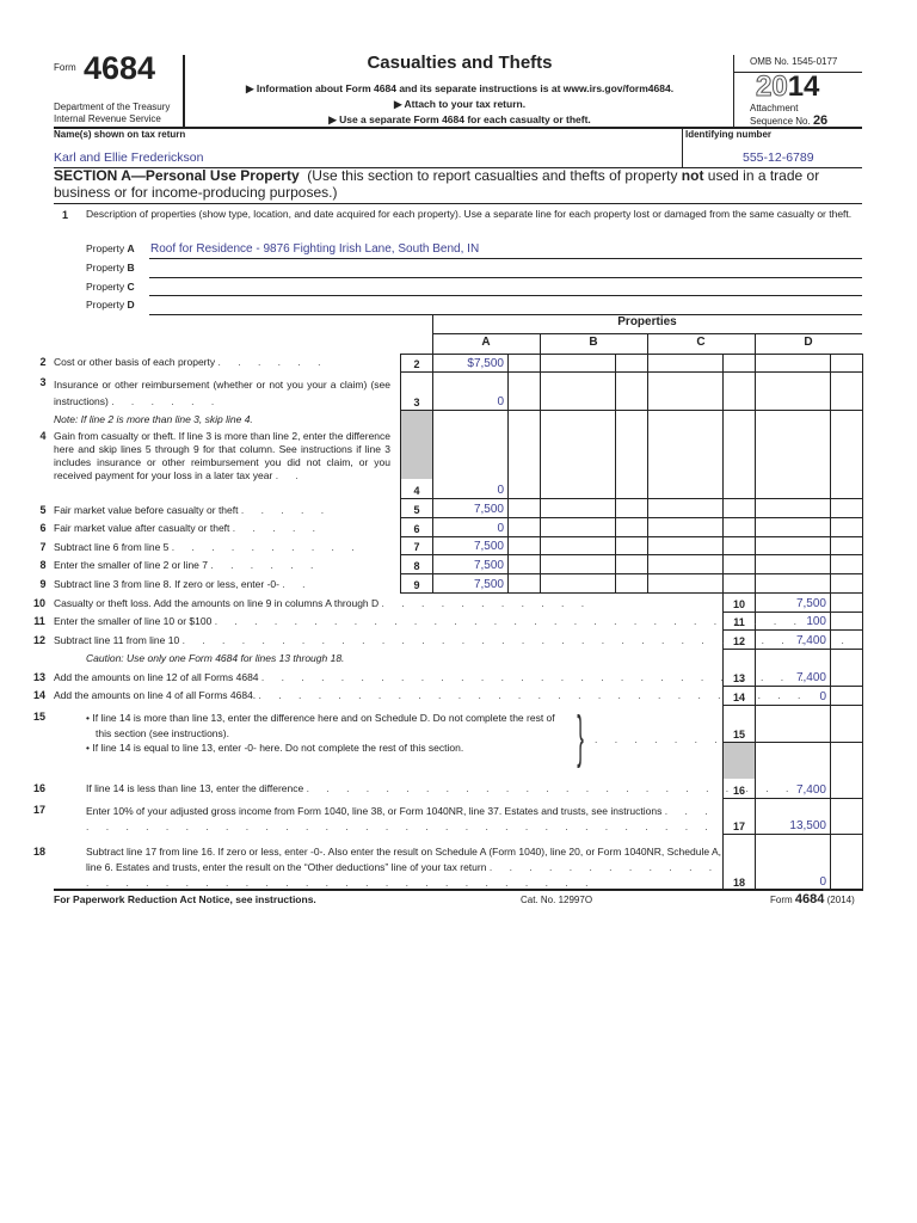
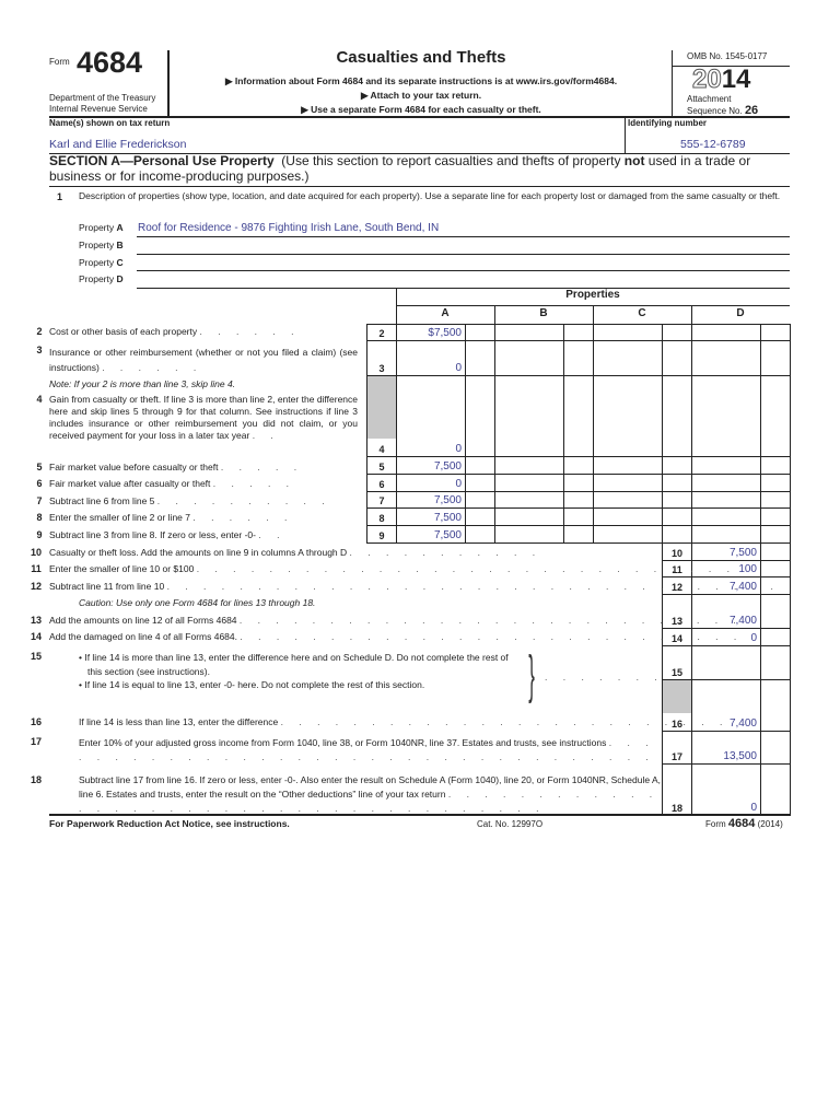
  Form
  4684
  Department of the Treasury
  Internal Revenue Service
  Casualties and Thefts
  ▶ Information about Form 4684 and its separate instructions is at www.irs.gov/form4684.
  ▶ Attach to your tax return.
  ▶ Use a separate Form 4684 for each casualty or theft.
  OMB No. 1545-0177
  2014
  Attachment
  Sequence No. 26
  Name(s) shown on tax return
  Karl and Ellie Frederickson
  Identifying number
  555-12-6789
  SECTION A—Personal Use Property (Use this section to report casualties and thefts of property not used in a trade or business or for income-producing purposes.)
  1
  Description of properties (show type, location, and date acquired for each property). Use a separate line for each property lost or damaged from the same casualty or theft.
  Property A
  Roof for Residence - 9876 Fighting Irish Lane, South Bend, IN
  Property B
  Property C
  Property D
  Properties
  A
  B
  C
  D
  2
  $7,500
  3
  0
  4
  0
  5
  7,500
  6
  0
  7
  7,500
  8
  7,500
  9
  7,500
  2
  Cost or other basis of each property . . . . . .
  3
- Insurance or other reimbursement (whether or not you your a claim) (see instructions) . . . . . .
+ Insurance or other reimbursement (whether or not you filed a claim) (see instructions) . . . . . .
- Note: If line 2 is more than line 3, skip line 4.
+ Note: If your 2 is more than line 3, skip line 4.
  4
  Gain from casualty or theft. If line 3 is more than line 2, enter the difference here and skip lines 5 through 9 for that column. See instructions if line 3 includes insurance or other reimbursement you did not claim, or you received payment for your loss in a later tax year . .
  5
  Fair market value before casualty or theft . . . . .
  6
  Fair market value after casualty or theft . . . . .
  7
  Subtract line 6 from line 5 . . . . . . . . . .
  8
  Enter the smaller of line 2 or line 7 . . . . . .
  9
  Subtract line 3 from line 8. If zero or less, enter -0- . .
  10
  7,500
  11
  100
  12
  7,400
  13
  7,400
  14
  0
  15
  16
  7,400
  17
  13,500
  18
  0
  10
  Casualty or theft loss. Add the amounts on line 9 in columns A through D . . . . . . . . . . .
  11
  Enter the smaller of line 10 or $100 . . . . . . . . . . . . . . . . . . . . . . . . . . . . . .
  12
  Subtract line 11 from line 10 . . . . . . . . . . . . . . . . . . . . . . . . . . . . . . . . . .
  Caution: Use only one Form 4684 for lines 13 through 18.
  13
  Add the amounts on line 12 of all Forms 4684 . . . . . . . . . . . . . . . . . . . . . . . . . . . .
  14
- Add the amounts on line 4 of all Forms 4684. . . . . . . . . . . . . . . . . . . . . . . . . . . . .
+ Add the damaged on line 4 of all Forms 4684. . . . . . . . . . . . . . . . . . . . . . . . . . . . .
  15
  • If line 14 is more than line 13, enter the difference here and on Schedule D. Do not complete the rest of this section (see instructions).
  • If line 14 is equal to line 13, enter -0- here. Do not complete the rest of this section.
  }
  . . . . . . .
  16
  If line 14 is less than line 13, enter the difference . . . . . . . . . . . . . . . . . . . . . . . . .
  17
  Enter 10% of your adjusted gross income from Form 1040, line 38, or Form 1040NR, line 37. Estates and trusts, see instructions . . . . . . . . . . . . . . . . . . . . . . . . . . . . . . . . . . .
  18
  Subtract line 17 from line 16. If zero or less, enter -0-. Also enter the result on Schedule A (Form 1040), line 20, or Form 1040NR, Schedule A, line 6. Estates and trusts, enter the result on the “Other deductions” line of your tax return . . . . . . . . . . . . . . . . . . . . . . . . . . . . . . . . . . . . . .
  For Paperwork Reduction Act Notice, see instructions.
  Cat. No. 12997O
  Form 4684 (2014)
